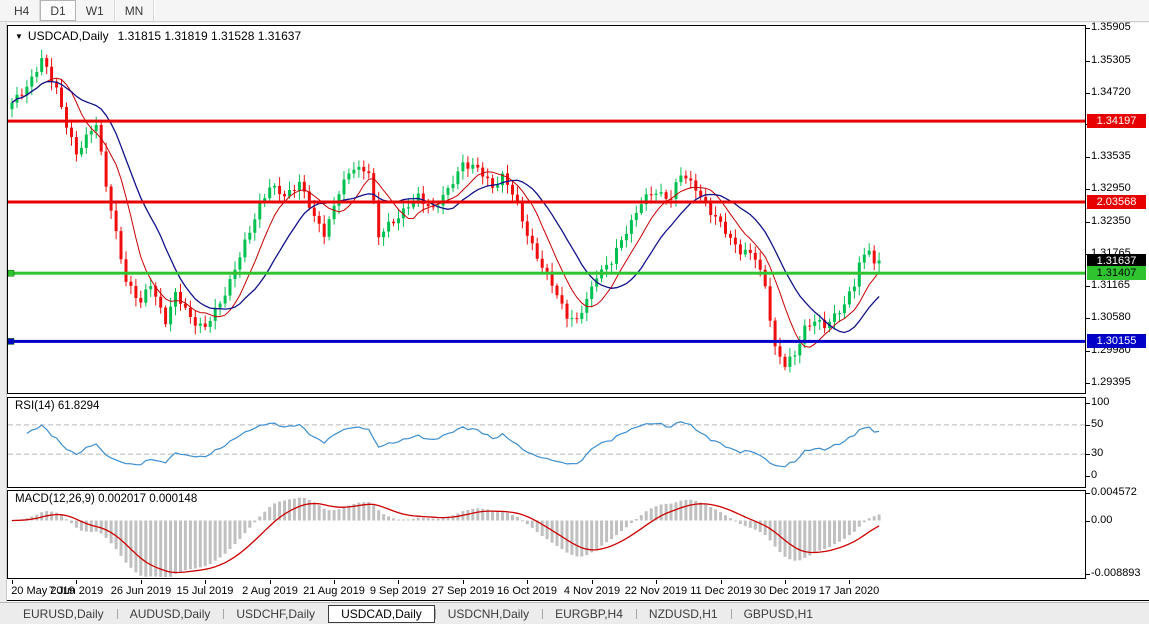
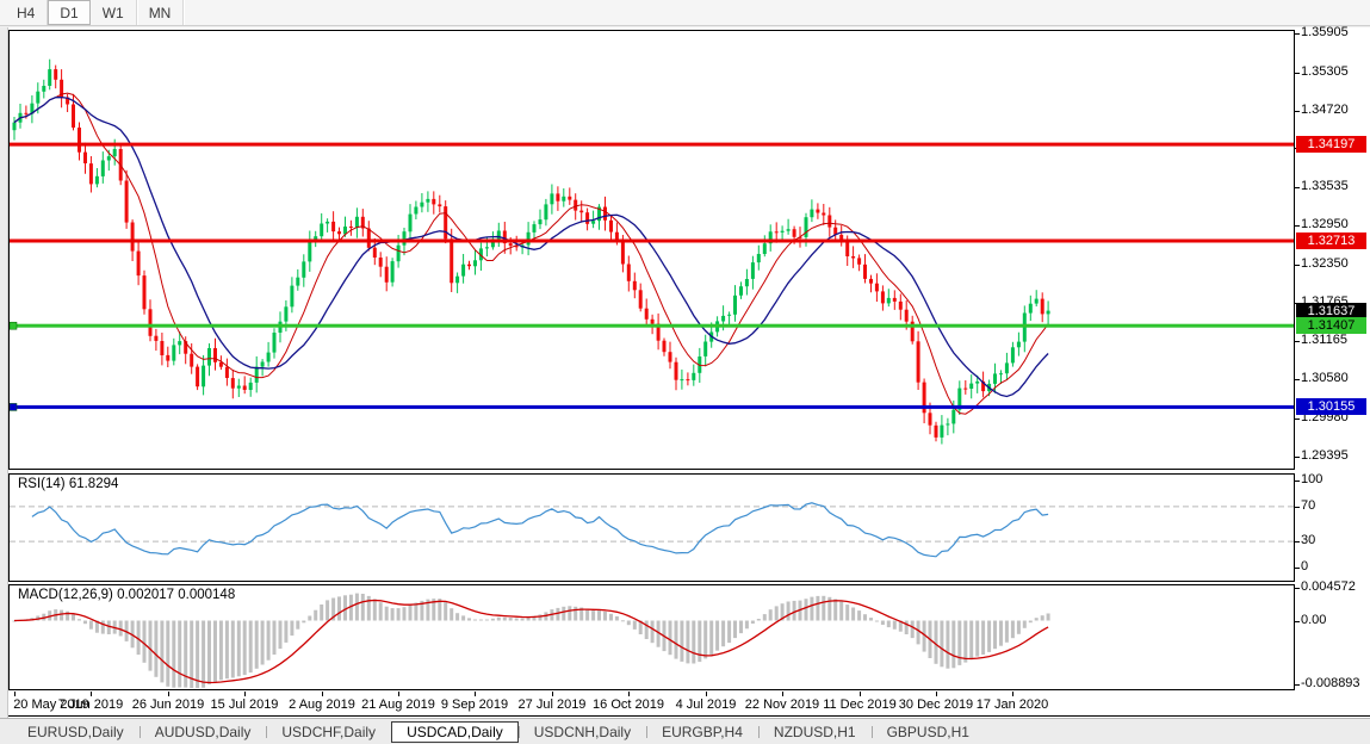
  H4
  D1
  W1
  MN
- ▼ USDCAD,Daily 1.31815 1.31819 1.31528 1.31637
  RSI(14) 61.8294
  MACD(12,26,9) 0.002017 0.000148
  20 May 2019
  7 Jun 2019
  26 Jun 2019
  15 Jul 2019
  2 Aug 2019
  21 Aug 2019
  9 Sep 2019
- 27 Sep 2019
+ 27 Jul 2019
  16 Oct 2019
- 4 Nov 2019
+ 4 Jul 2019
  22 Nov 2019
  11 Dec 2019
  30 Dec 2019
  17 Jan 2020
  1.35905
  1.35305
  1.34720
  1.33535
  1.32950
  1.32350
  1.31765
  1.31165
  1.30580
  1.29980
  1.29395
  100
- 50
+ 70
  30
  0
  0.004572
  0.00
  -0.008893
  1.34197
- 2.03568
+ 1.32713
  1.31637
  1.31407
  1.30155
  EURUSD,Daily
  AUDUSD,Daily
  USDCHF,Daily
  USDCAD,Daily
  USDCNH,Daily
  EURGBP,H4
  NZDUSD,H1
  GBPUSD,H1
